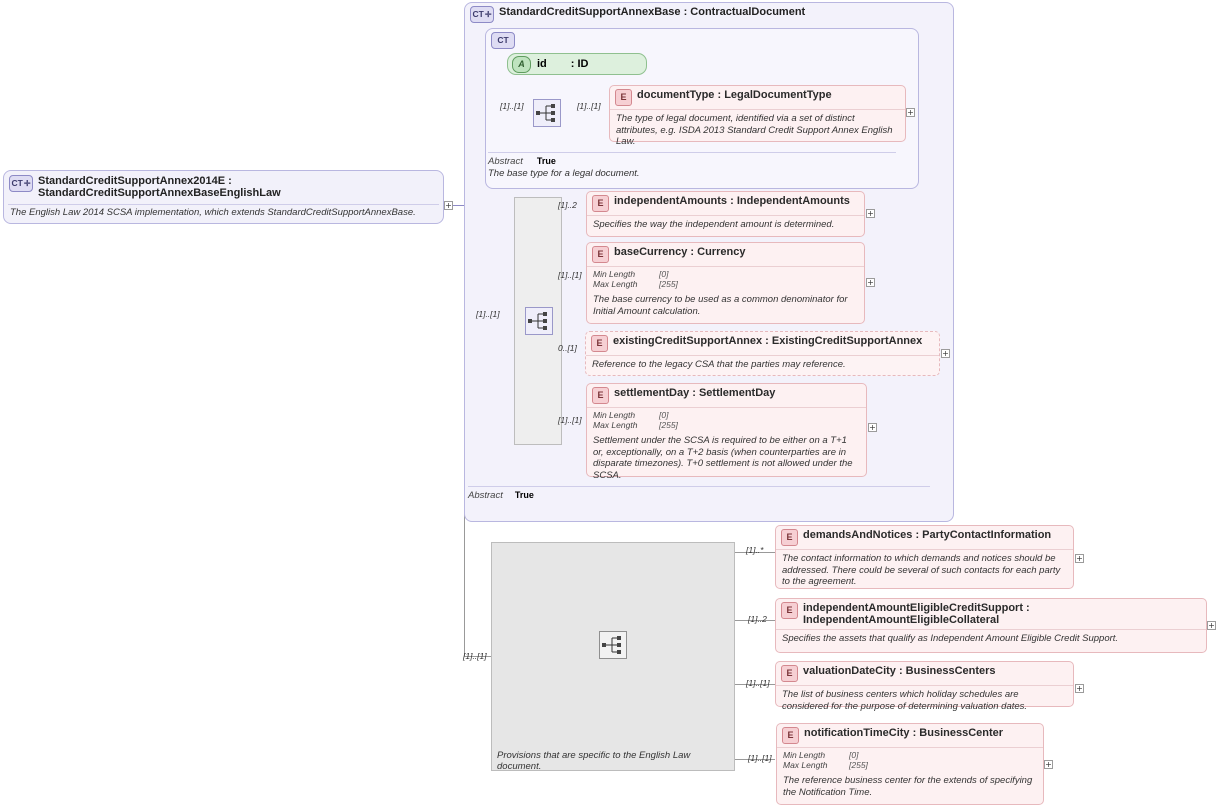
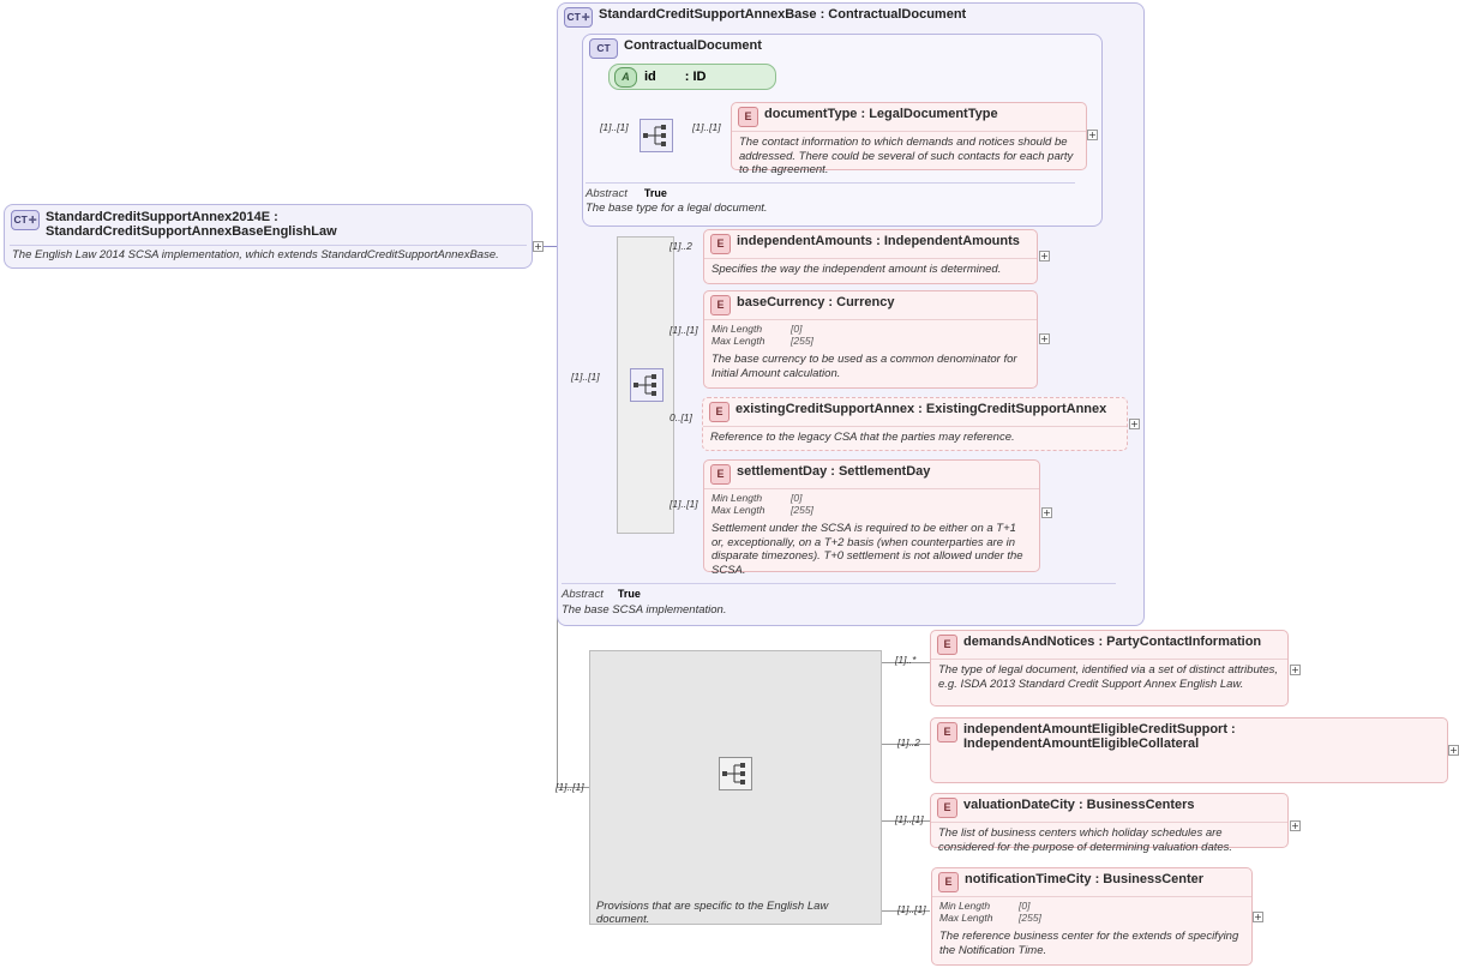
  +
  CT
  ✛
  StandardCreditSupportAnnexBase : ContractualDocument
  Abstract
  True
+ The base SCSA implementation.
  CT
+ ContractualDocument
  Abstract
  True
  The base type for a legal document.
  A
  id
  : ID
  [1]..[1]
  [1]..[1]
  E
  documentType : LegalDocumentType
- The type of legal document, identified via a set of distinct attributes, e.g. ISDA 2013 Standard Credit Support Annex English Law.
+ The contact information to which demands and notices should be addressed. There could be several of such contacts for each party to the agreement.
  +
  [1]..[1]
  [1]..2
  E
  independentAmounts : IndependentAmounts
  Specifies the way the independent amount is determined.
  +
  [1]..[1]
  E
  baseCurrency : Currency
  Min Length
  [0]
  Max Length
  [255]
  The base currency to be used as a common denominator for Initial Amount calculation.
  +
  0..[1]
  E
  existingCreditSupportAnnex : ExistingCreditSupportAnnex
  Reference to the legacy CSA that the parties may reference.
  +
  [1]..[1]
  E
  settlementDay : SettlementDay
  Min Length
  [0]
  Max Length
  [255]
  Settlement under the SCSA is required to be either on a T+1 or, exceptionally, on a T+2 basis (when counterparties are in disparate timezones). T+0 settlement is not allowed under the SCSA.
  +
  CT
  ✛
  StandardCreditSupportAnnex2014E : StandardCreditSupportAnnexBaseEnglishLaw
  The English Law 2014 SCSA implementation, which extends StandardCreditSupportAnnexBase.
  [1]..[1]
  Provisions that are specific to the English Law document.
  [1]..*
  E
  demandsAndNotices : PartyContactInformation
- The contact information to which demands and notices should be addressed. There could be several of such contacts for each party to the agreement.
+ The type of legal document, identified via a set of distinct attributes, e.g. ISDA 2013 Standard Credit Support Annex English Law.
  +
  [1]..2
  E
  independentAmountEligibleCreditSupport : IndependentAmountEligibleCollateral
- Specifies the assets that qualify as Independent Amount Eligible Credit Support.
  +
  [1]..[1]
  E
  valuationDateCity : BusinessCenters
  The list of business centers which holiday schedules are considered for the purpose of determining valuation dates.
  +
  [1]..[1]
  E
  notificationTimeCity : BusinessCenter
  Min Length
  [0]
  Max Length
  [255]
  The reference business center for the extends of specifying the Notification Time.
  +
